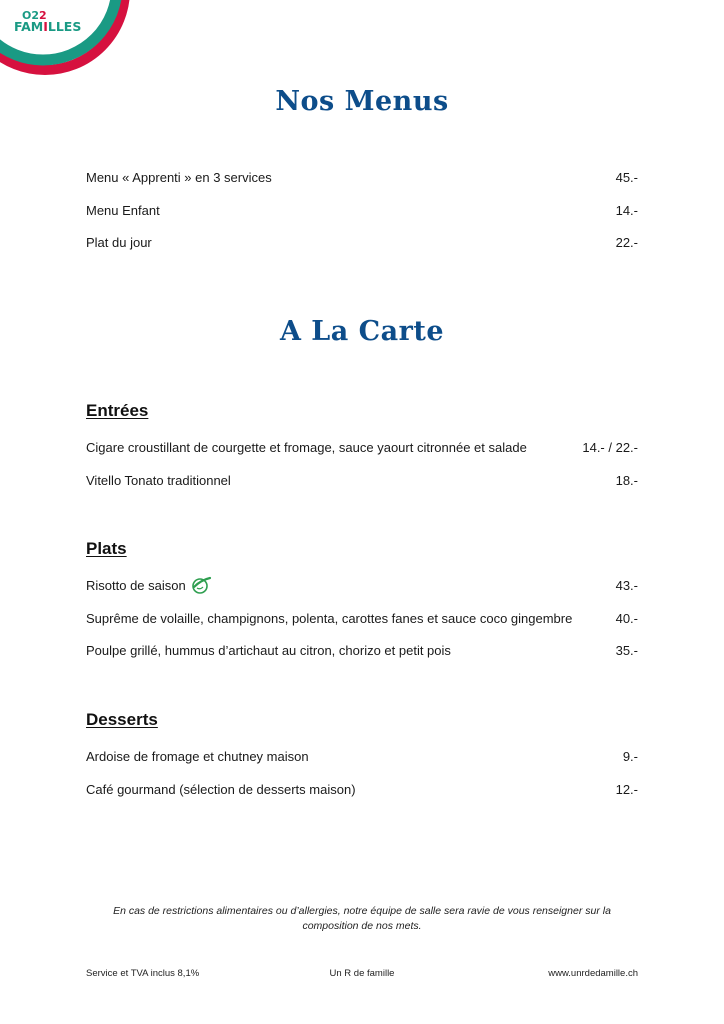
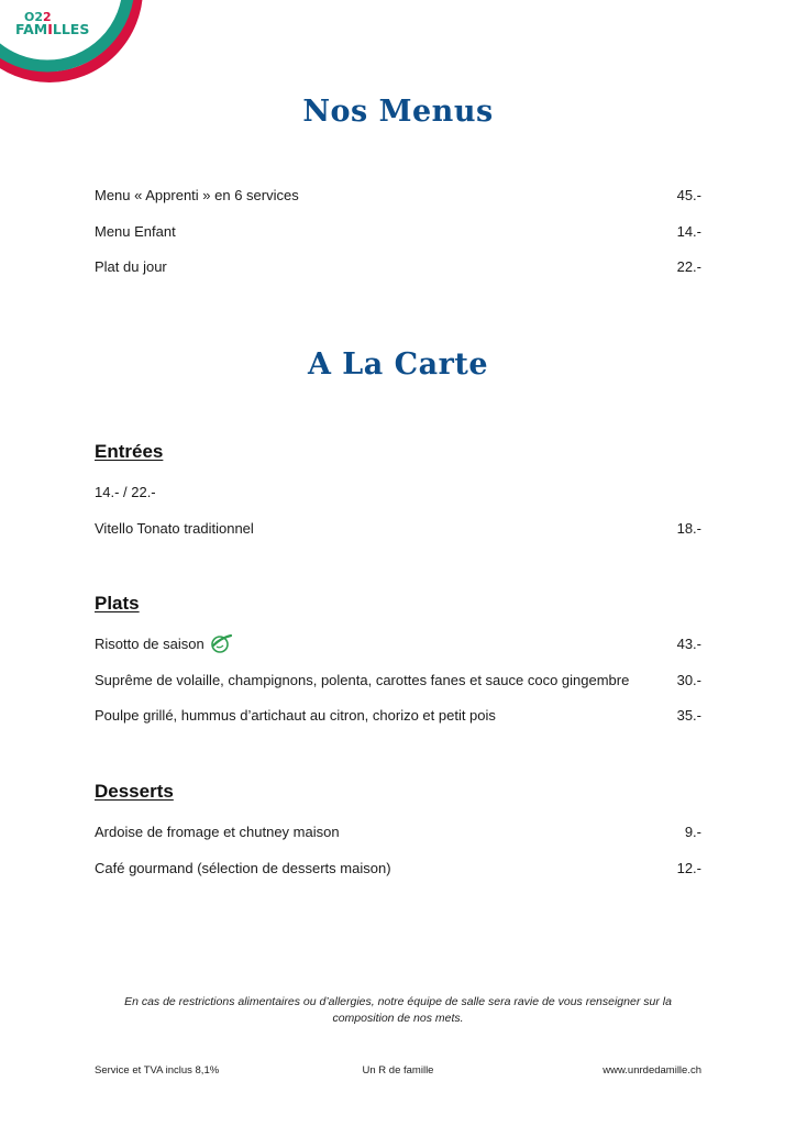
  O22
  FAMILLES
  Nos Menus
- Menu « Apprenti » en 3 services
+ Menu « Apprenti » en 6 services
  45.-
  Menu Enfant
  14.-
  Plat du jour
  22.-
  A La Carte
  Entrées
- Cigare croustillant de courgette et fromage, sauce yaourt citronnée et salade
  14.- / 22.-
  Vitello Tonato traditionnel
  18.-
  Plats
  Risotto de saison
  43.-
  Suprême de volaille, champignons, polenta, carottes fanes et sauce coco gingembre
- 40.-
+ 30.-
  Poulpe grillé, hummus d’artichaut au citron, chorizo et petit pois
  35.-
  Desserts
  Ardoise de fromage et chutney maison
  9.-
  Café gourmand (sélection de desserts maison)
  12.-
  En cas de restrictions alimentaires ou d’allergies, notre équipe de salle sera ravie de vous renseigner sur la composition de nos mets.
  Service et TVA inclus 8,1%
  Un R de famille
  www.unrdedamille.ch
